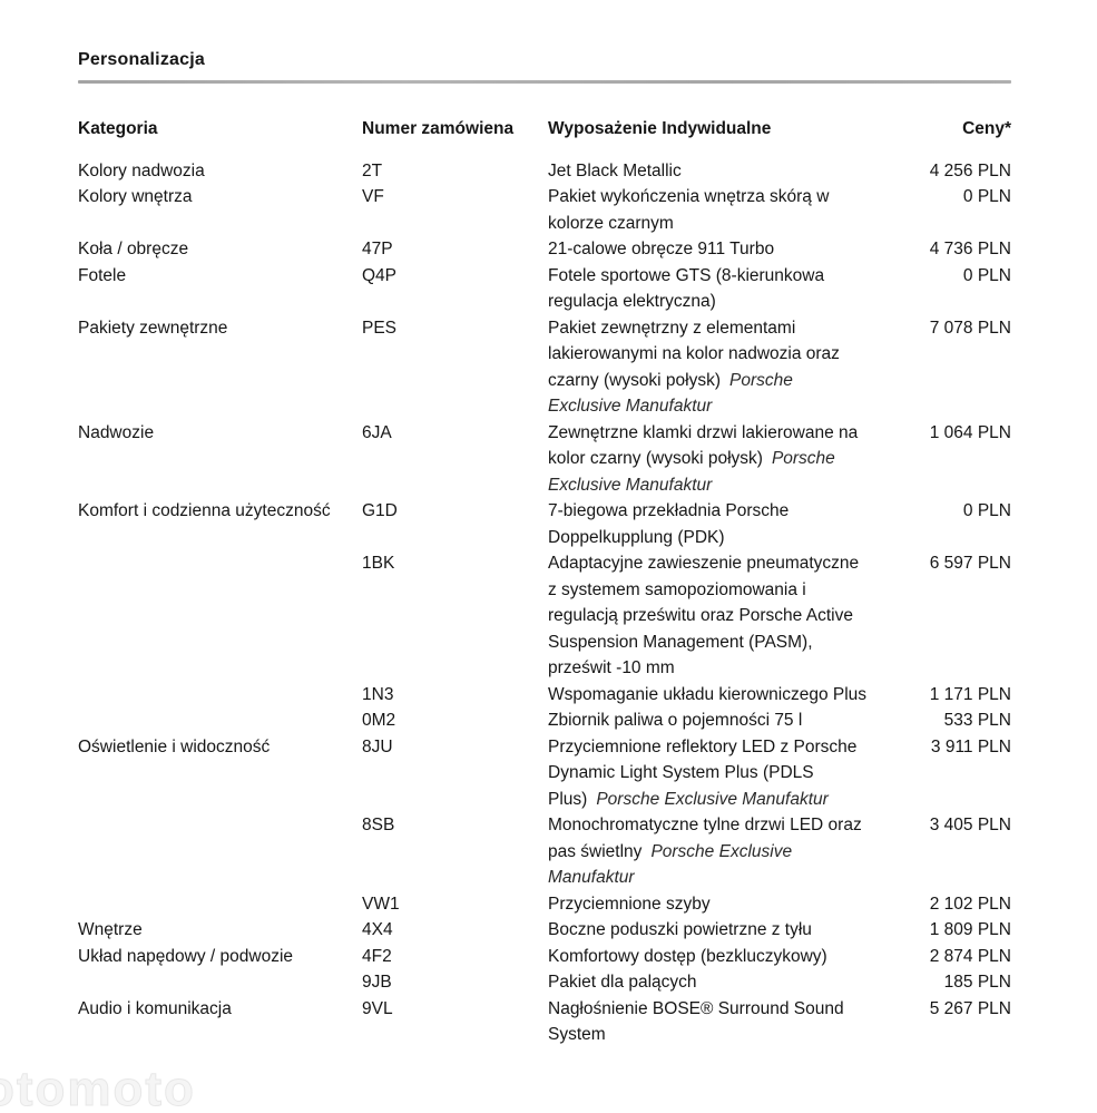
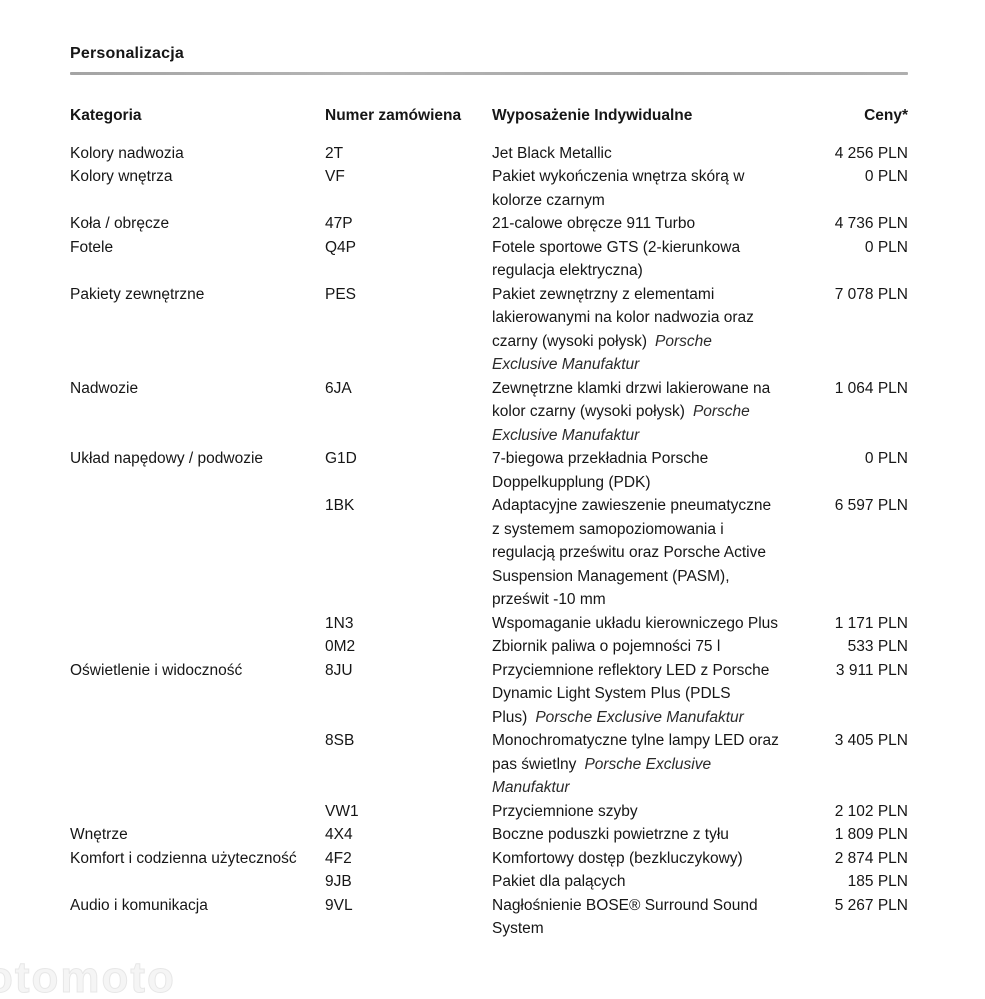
  Personalizacja
  Kategoria
  Numer zamówiena
  Wyposażenie Indywidualne
  Ceny*
  Kolory nadwozia
  2T
  Jet Black Metallic
  4 256 PLN
  Kolory wnętrza
  VF
  Pakiet wykończenia wnętrza skórą w kolorze czarnym
  0 PLN
  Koła / obręcze
  47P
  21-calowe obręcze 911 Turbo
  4 736 PLN
  Fotele
  Q4P
- Fotele sportowe GTS (8-kierunkowa regulacja elektryczna)
+ Fotele sportowe GTS (2-kierunkowa regulacja elektryczna)
  0 PLN
  Pakiety zewnętrzne
  PES
  Pakiet zewnętrzny z elementami lakierowanymi na kolor nadwozia oraz czarny (wysoki połysk) Porsche Exclusive Manufaktur
  7 078 PLN
  Nadwozie
  6JA
  Zewnętrzne klamki drzwi lakierowane na kolor czarny (wysoki połysk) Porsche Exclusive Manufaktur
  1 064 PLN
- Komfort i codzienna użyteczność
+ Układ napędowy / podwozie
  G1D
  7-biegowa przekładnia Porsche Doppelkupplung (PDK)
  0 PLN
  1BK
  Adaptacyjne zawieszenie pneumatyczne z systemem samopoziomowania i regulacją prześwitu oraz Porsche Active Suspension Management (PASM), prześwit -10 mm
  6 597 PLN
  1N3
  Wspomaganie układu kierowniczego Plus
  1 171 PLN
  0M2
  Zbiornik paliwa o pojemności 75 l
  533 PLN
  Oświetlenie i widoczność
  8JU
  Przyciemnione reflektory LED z Porsche Dynamic Light System Plus (PDLS Plus) Porsche Exclusive Manufaktur
  3 911 PLN
  8SB
- Monochromatyczne tylne drzwi LED oraz pas świetlny Porsche Exclusive Manufaktur
+ Monochromatyczne tylne lampy LED oraz pas świetlny Porsche Exclusive Manufaktur
  3 405 PLN
  VW1
  Przyciemnione szyby
  2 102 PLN
  Wnętrze
  4X4
  Boczne poduszki powietrzne z tyłu
  1 809 PLN
- Układ napędowy / podwozie
+ Komfort i codzienna użyteczność
  4F2
  Komfortowy dostęp (bezkluczykowy)
  2 874 PLN
  9JB
  Pakiet dla palących
  185 PLN
  Audio i komunikacja
  9VL
  Nagłośnienie BOSE® Surround Sound System
  5 267 PLN
  otomoto
